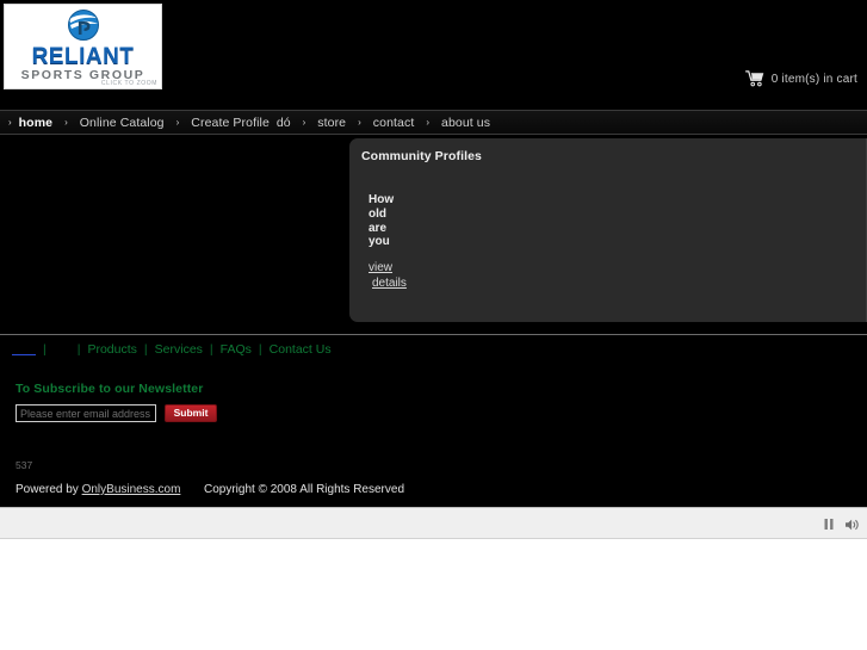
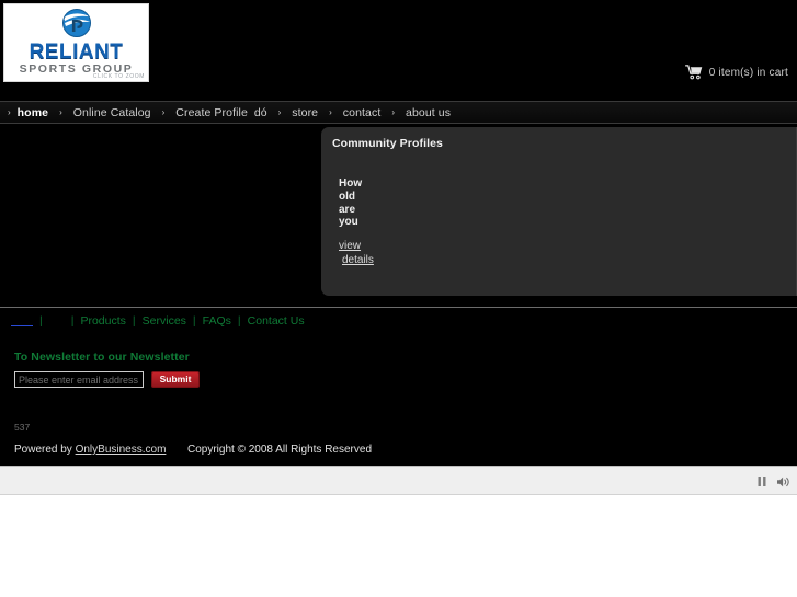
  RELIANT
  SPORTS GROUP
  0 item(s) in cart
  ›
  home
  ›
  Online Catalog
  ›
  Create Profile
  dó
  ›
  store
  ›
  contact
  ›
  about us
  Community Profiles
  How
  old
  are
  you
  view
  details
  |
  |
  Products
  |
  Services
  |
  FAQs
  |
  Contact Us
- To Subscribe to our Newsletter
+ To Newsletter to our Newsletter
  Please enter email address
  Submit
  537
  Powered by OnlyBusiness.com
  Copyright © 2008 All Rights Reserved
